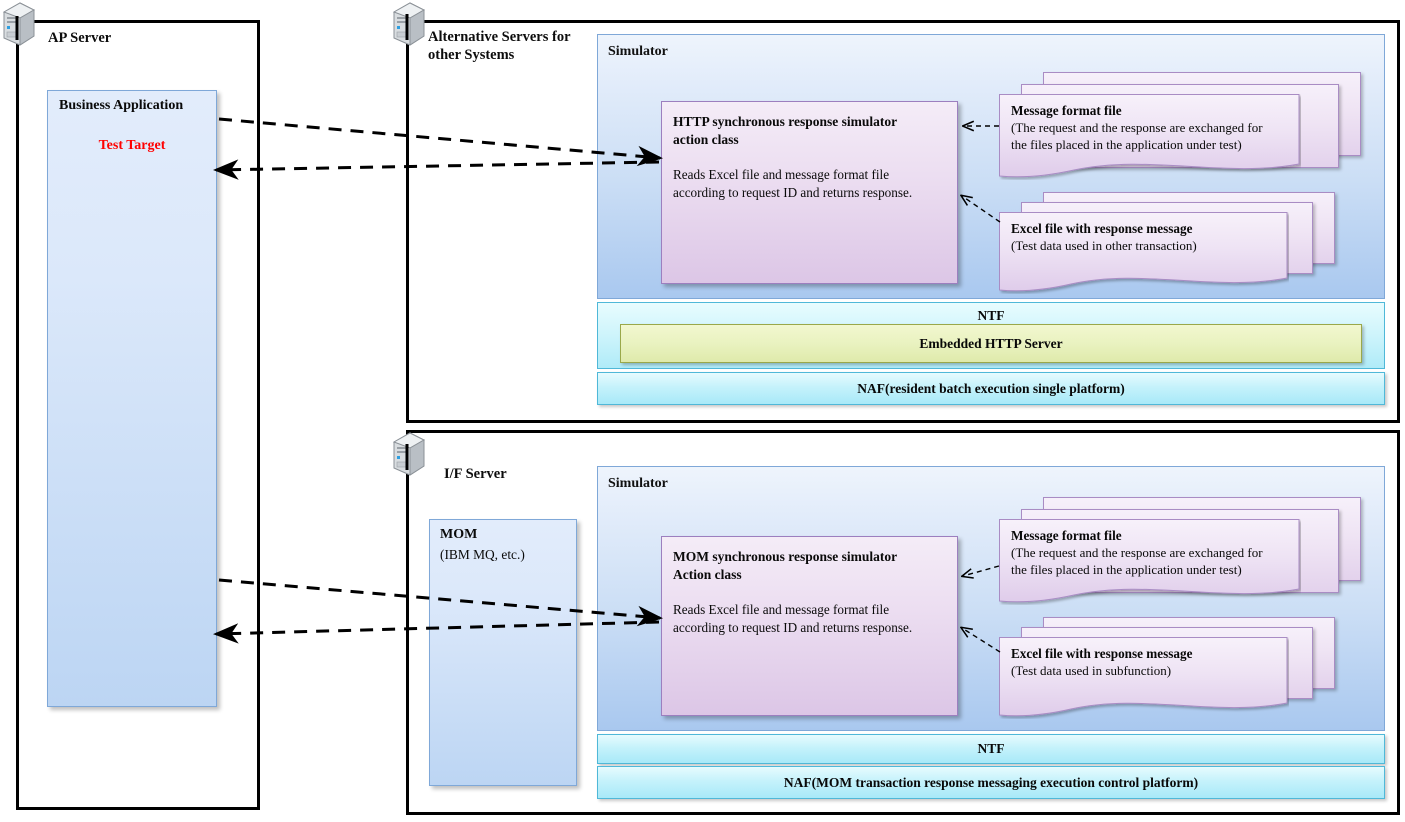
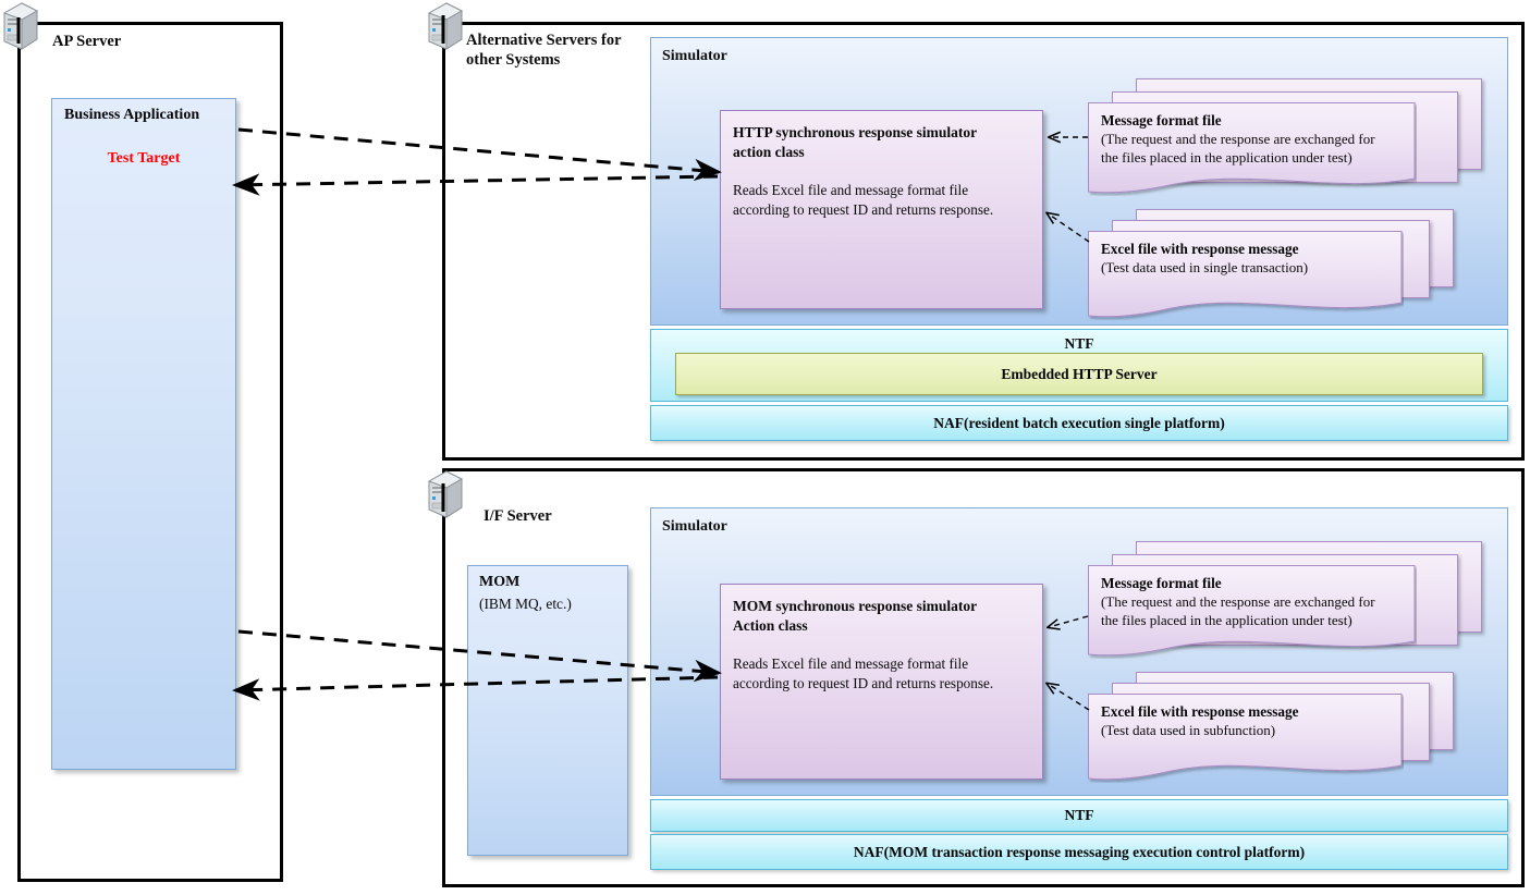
  AP Server
  Alternative Servers for
  other Systems
  I/F Server
  Business Application
  Test Target
  Simulator
  HTTP synchronous response simulator
  action class
  Reads Excel file and message format file
  according to request ID and returns response.
  Message format file
  (The request and the response are exchanged for
  the files placed in the application under test)
  Excel file with response message
- (Test data used in other transaction)
+ (Test data used in single transaction)
  NTF
  Embedded HTTP Server
  NAF(resident batch execution single platform)
  MOM
  (IBM MQ, etc.)
  Simulator
  MOM synchronous response simulator
  Action class
  Reads Excel file and message format file
  according to request ID and returns response.
  Message format file
  (The request and the response are exchanged for
  the files placed in the application under test)
  Excel file with response message
  (Test data used in subfunction)
  NTF
  NAF(MOM transaction response messaging execution control platform)
